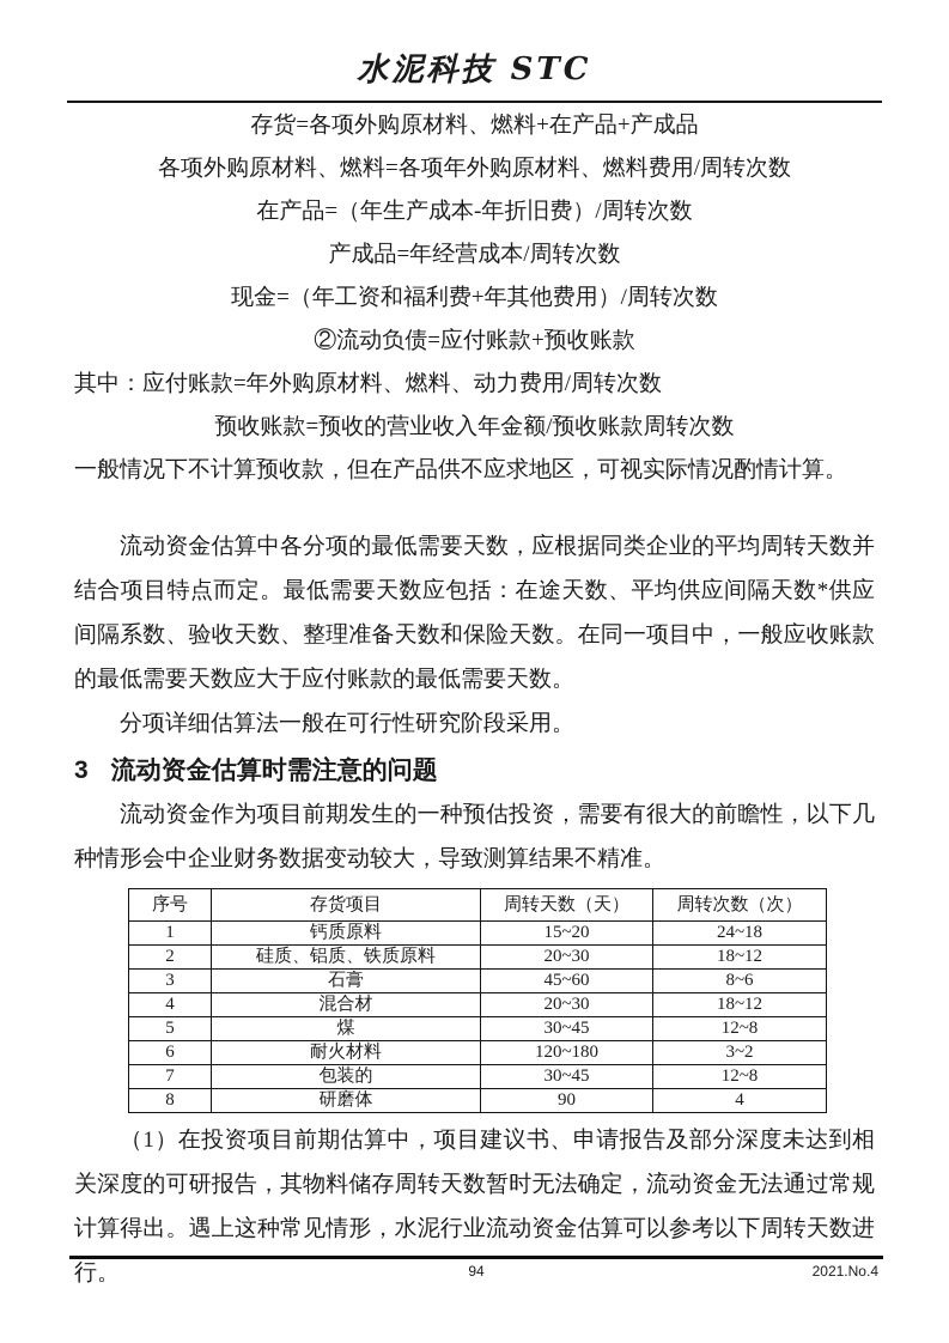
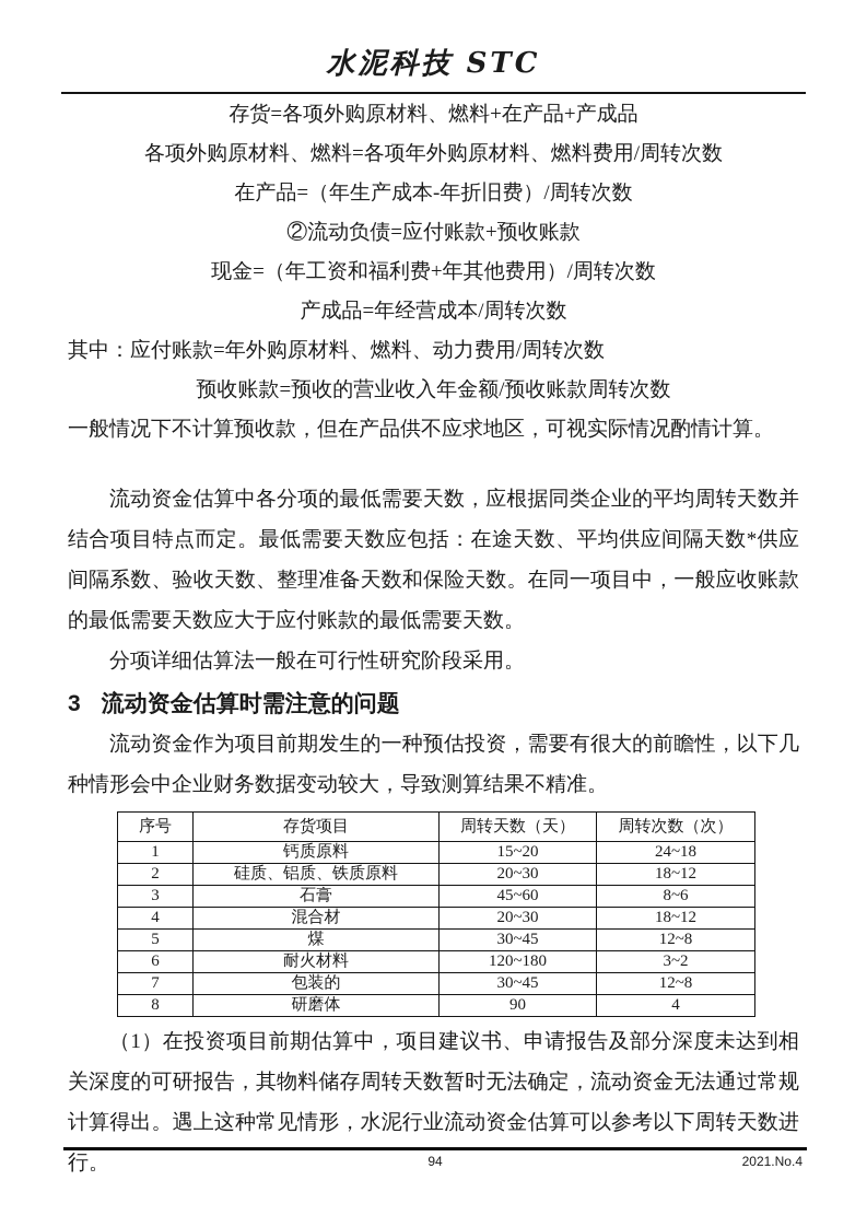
  水泥科技 STC
  存货=各项外购原材料、燃料+在产品+产成品
  各项外购原材料、燃料=各项年外购原材料、燃料费用/周转次数
  在产品=（年生产成本-年折旧费）/周转次数
- 产成品=年经营成本/周转次数
+ ②流动负债=应付账款+预收账款
  现金=（年工资和福利费+年其他费用）/周转次数
- ②流动负债=应付账款+预收账款
+ 产成品=年经营成本/周转次数
  其中：应付账款=年外购原材料、燃料、动力费用/周转次数
  预收账款=预收的营业收入年金额/预收账款周转次数
  一般情况下不计算预收款，但在产品供不应求地区，可视实际情况酌情计算。
  流动资金估算中各分项的最低需要天数，应根据同类企业的平均周转天数并结合项目特点而定。最低需要天数应包括：在途天数、平均供应间隔天数*供应间隔系数、验收天数、整理准备天数和保险天数。在同一项目中，一般应收账款的最低需要天数应大于应付账款的最低需要天数。
  分项详细估算法一般在可行性研究阶段采用。
  3 流动资金估算时需注意的问题
  流动资金作为项目前期发生的一种预估投资，需要有很大的前瞻性，以下几种情形会中企业财务数据变动较大，导致测算结果不精准。
  序号	存货项目	周转天数（天）	周转次数（次）
  1	钙质原料	15~20	24~18
  2	硅质、铝质、铁质原料	20~30	18~12
  3	石膏	45~60	8~6
  4	混合材	20~30	18~12
  5	煤	30~45	12~8
  6	耐火材料	120~180	3~2
  7	包装的	30~45	12~8
  8	研磨体	90	4
  （1）在投资项目前期估算中，项目建议书、申请报告及部分深度未达到相关深度的可研报告，其物料储存周转天数暂时无法确定，流动资金无法通过常规计算得出。遇上这种常见情形，水泥行业流动资金估算可以参考以下周转天数进行。
  94
  2021.No.4
